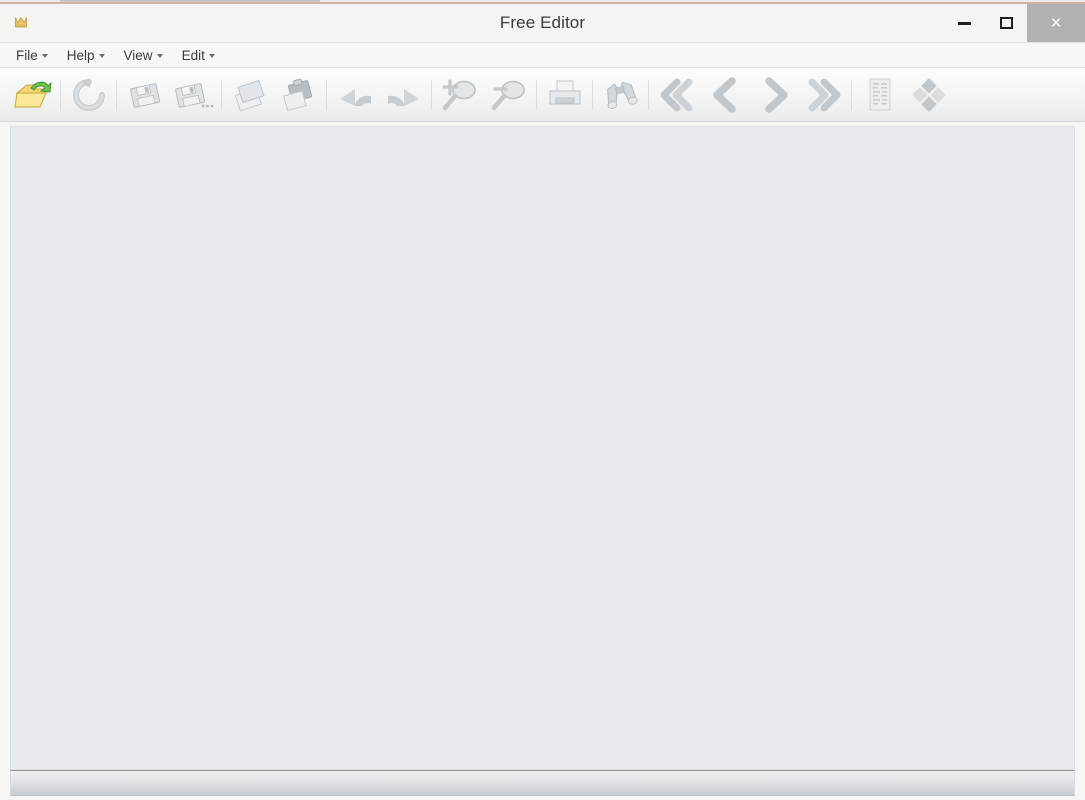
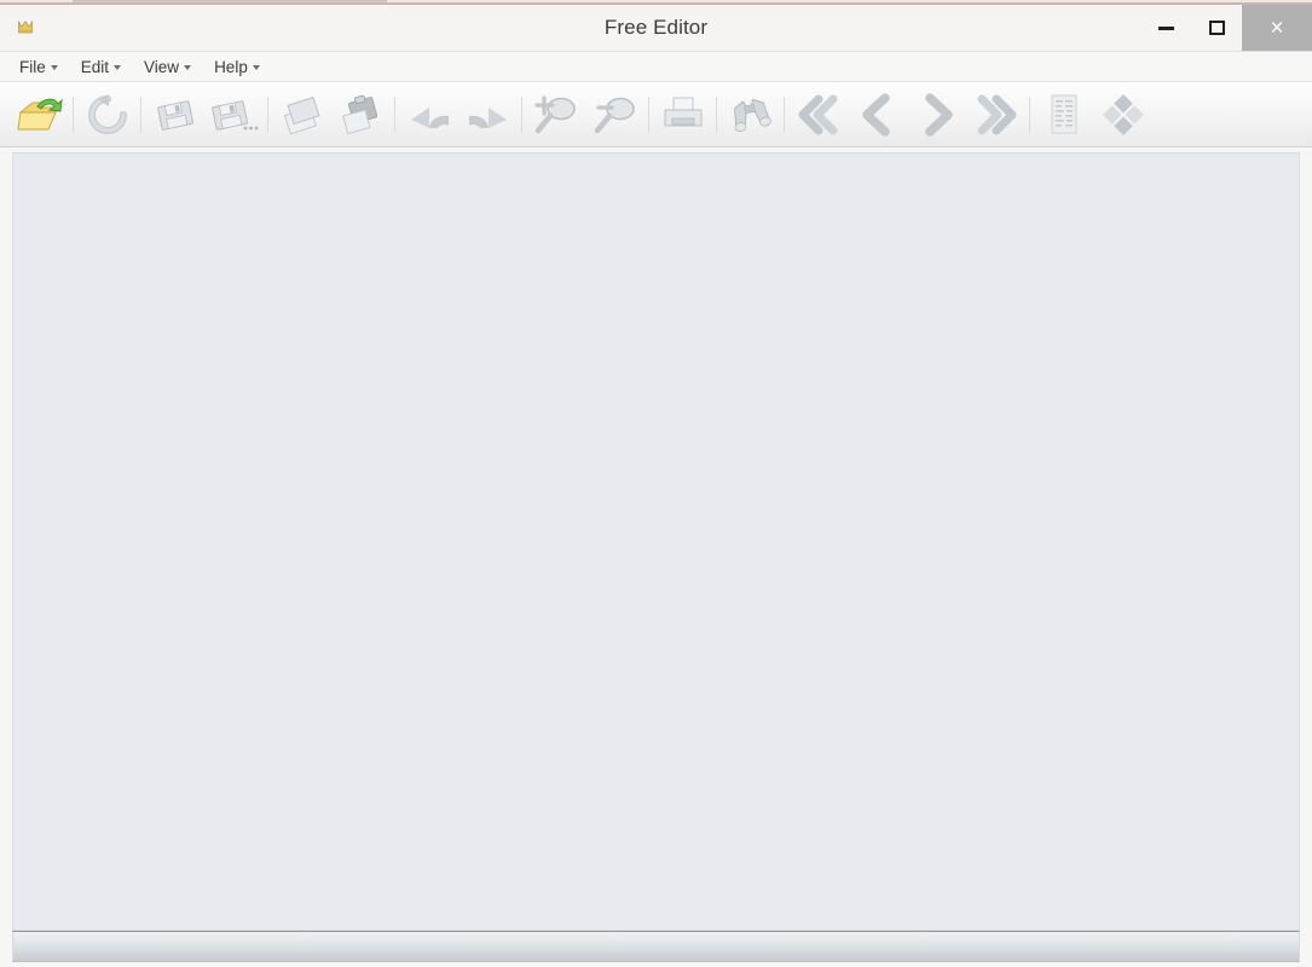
  Free Editor
  ×
  File
- Help
+ Edit
  View
- Edit
+ Help
